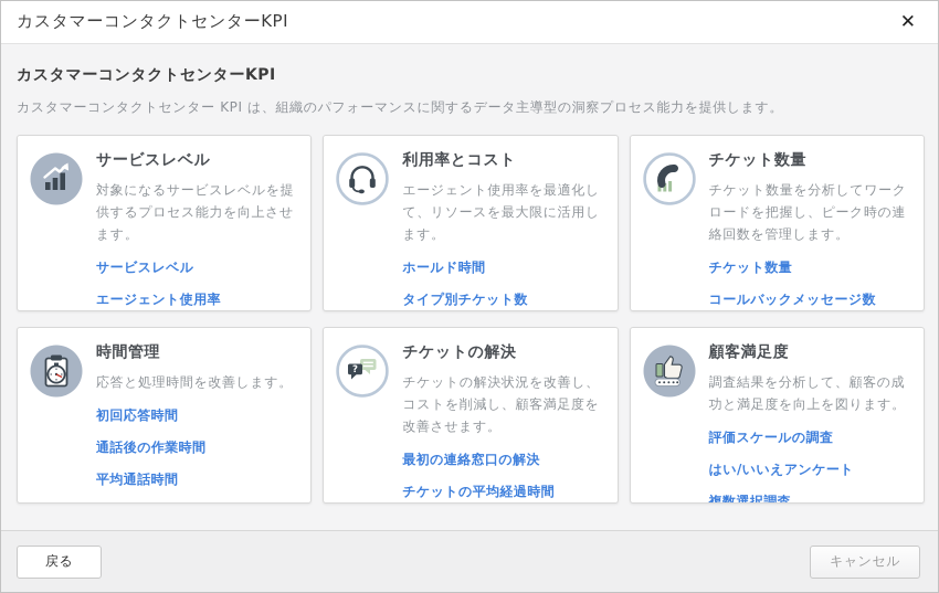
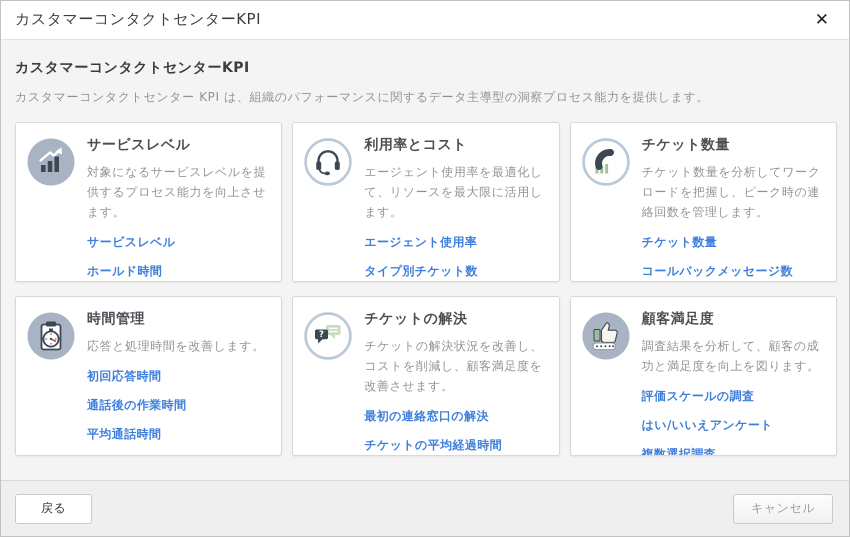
  カスタマーコンタクトセンターKPI
  ✕
  カスタマーコンタクトセンターKPI
  カスタマーコンタクトセンター KPI は、組織のパフォーマンスに関するデータ主導型の洞察プロセス能力を提供します。
  サービスレベル
  対象になるサービスレベルを提供するプロセス能力を向上させます。
  サービスレベル
- エージェント使用率
+ ホールド時間
  利用率とコスト
  エージェント使用率を最適化して、リソースを最大限に活用します。
- ホールド時間
+ エージェント使用率
  タイプ別チケット数
  チケット数量
  チケット数量を分析してワークロードを把握し、ピーク時の連絡回数を管理します。
  チケット数量
  コールバックメッセージ数
  時間管理
  応答と処理時間を改善します。
  初回応答時間
  通話後の作業時間
  平均通話時間
  ?
  チケットの解決
  チケットの解決状況を改善し、コストを削減し、顧客満足度を改善させます。
  最初の連絡窓口の解決
  チケットの平均経過時間
  顧客満足度
  調査結果を分析して、顧客の成功と満足度を向上を図ります。
  評価スケールの調査
  はい/いいえアンケート
  複数選択調査
  戻る
  キャンセル
